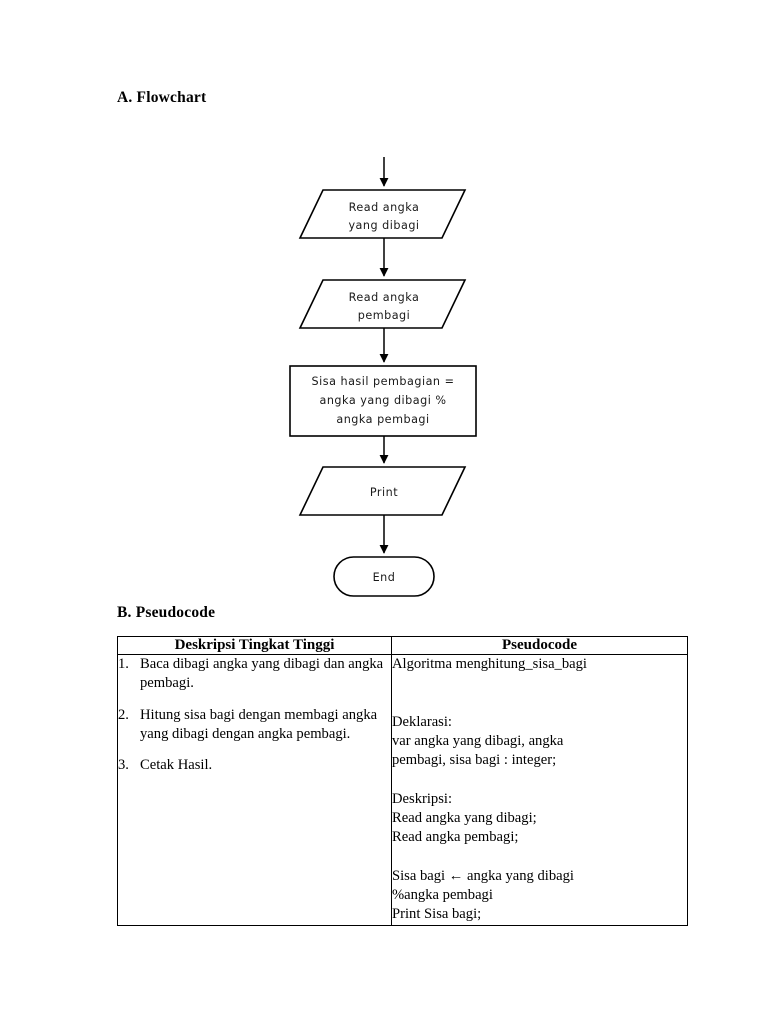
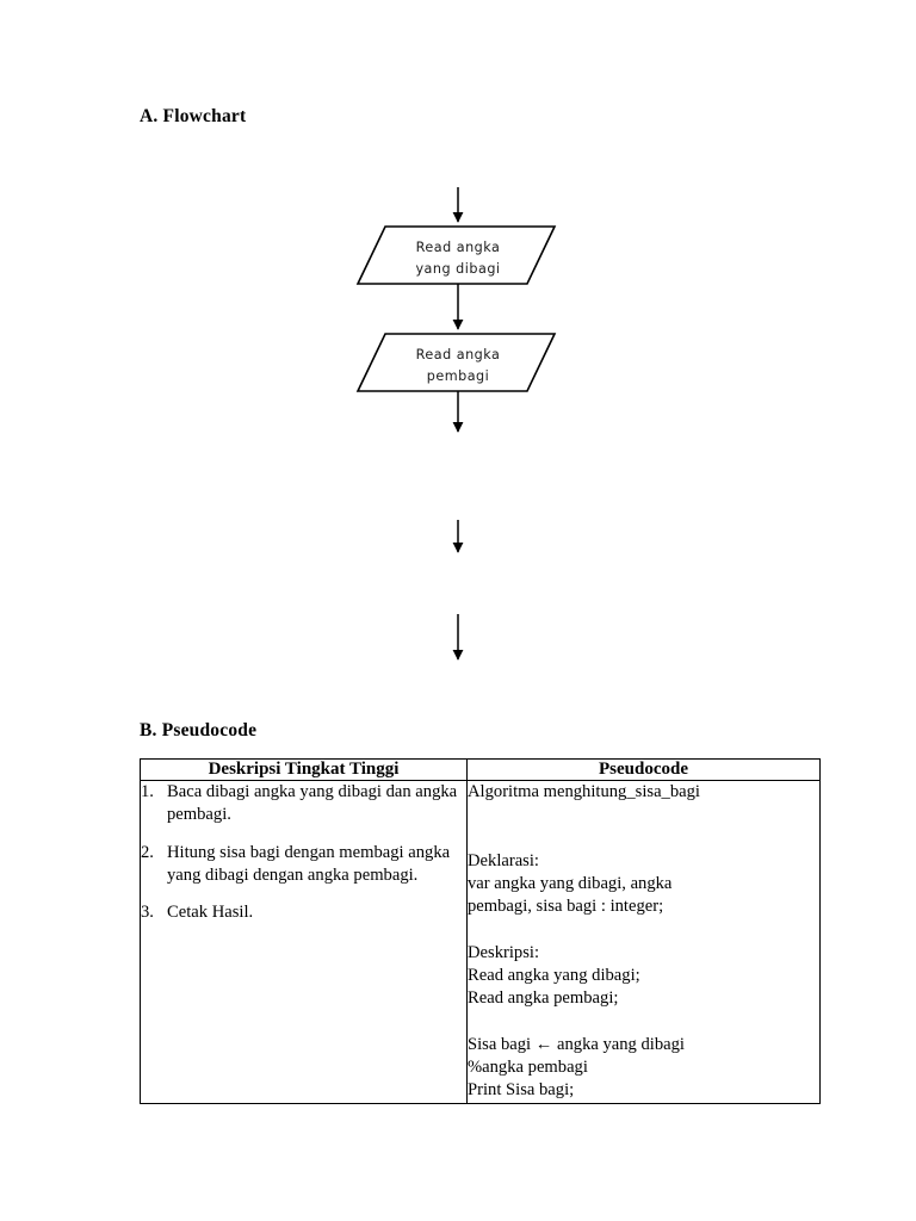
  A. Flowchart
  Read angka
  yang dibagi
  Read angka
  pembagi
- Sisa hasil pembagian =
- angka yang dibagi %
- angka pembagi
- Print
- End
  B. Pseudocode
  Deskripsi Tingkat Tinggi	Pseudocode
  1. Baca dibagi angka yang dibagi dan angka pembagi. 2. Hitung sisa bagi dengan membagi angka yang dibagi dengan angka pembagi. 3. Cetak Hasil.	Algoritma menghitung_sisa_bagi Deklarasi: var angka yang dibagi, angka pembagi, sisa bagi : integer; Deskripsi: Read angka yang dibagi; Read angka pembagi; Sisa bagi ← angka yang dibagi %angka pembagi Print Sisa bagi;
